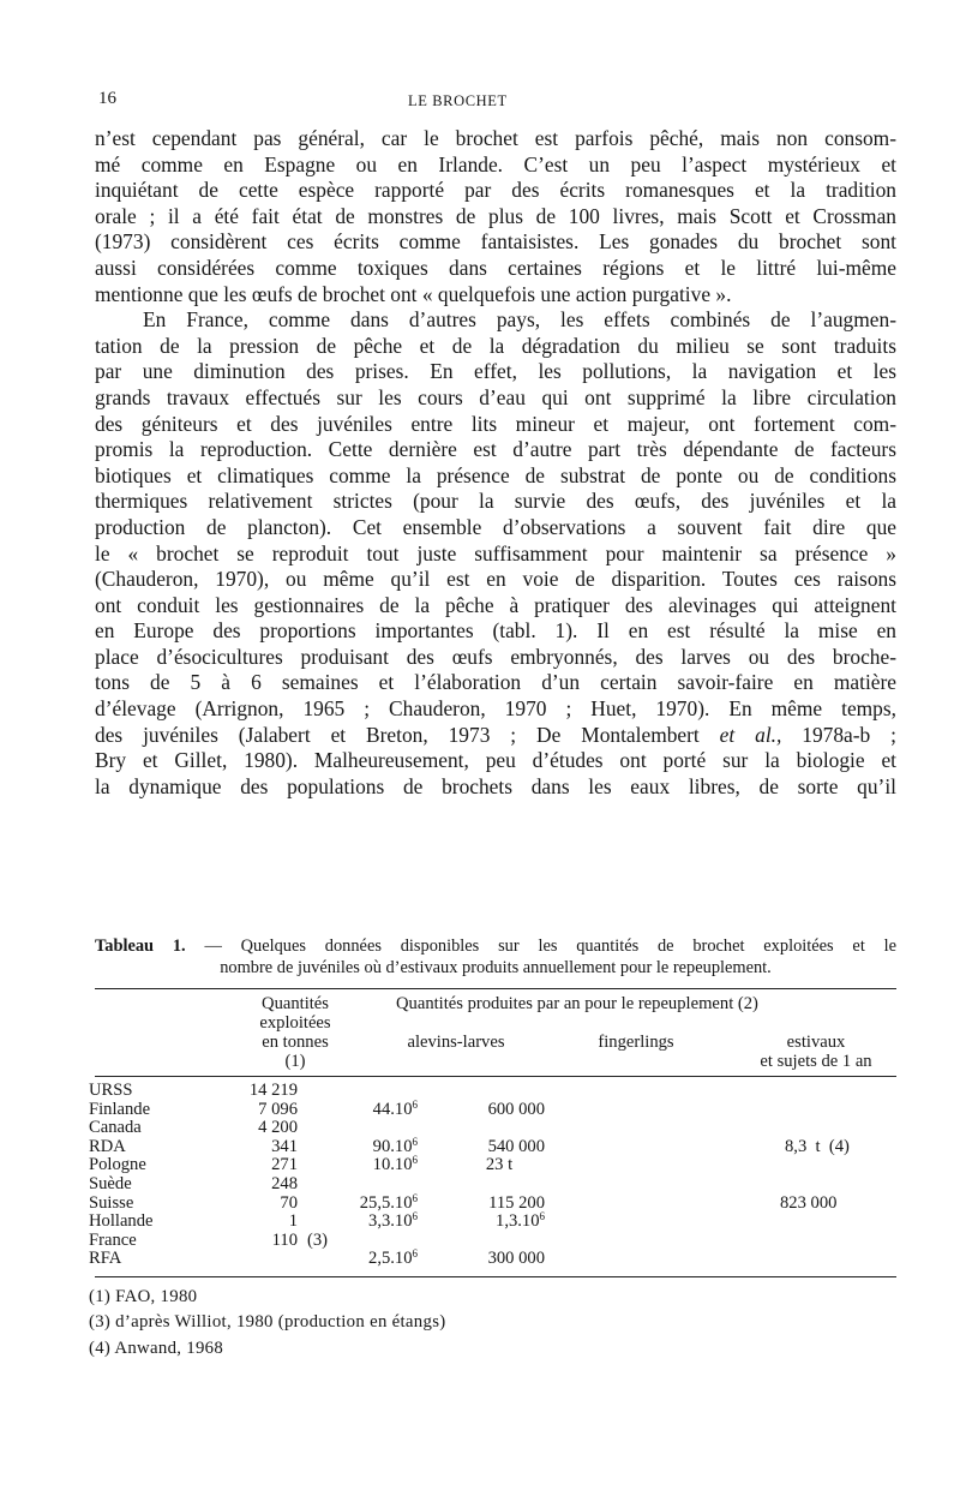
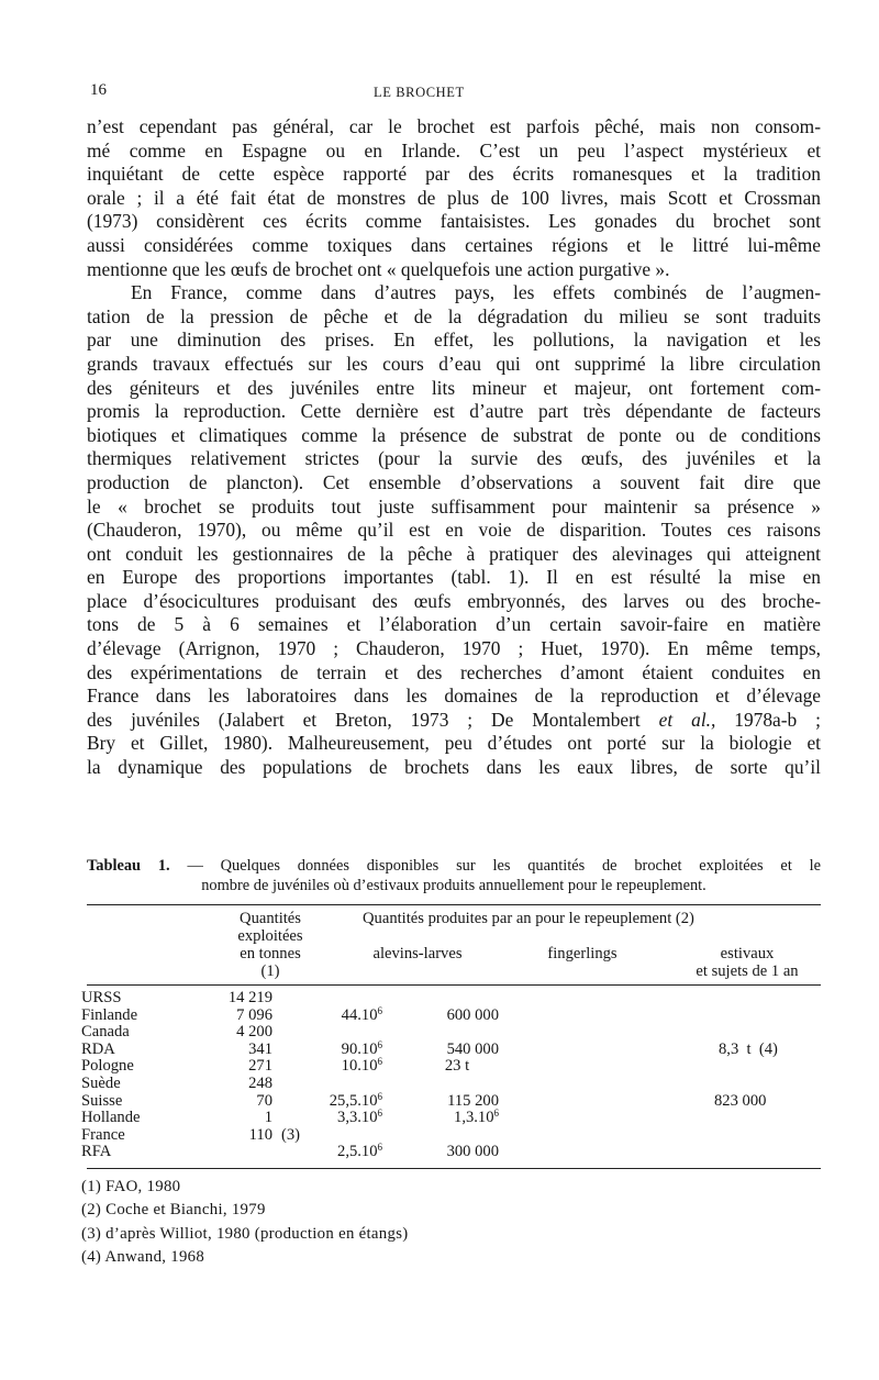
  16
  LE BROCHET
  n’est cependant pas général, car le brochet est parfois pêché, mais non consom-
  mé comme en Espagne ou en Irlande. C’est un peu l’aspect mystérieux et
  inquiétant de cette espèce rapporté par des écrits romanesques et la tradition
  orale ; il a été fait état de monstres de plus de 100 livres, mais Scott et Crossman
  (1973) considèrent ces écrits comme fantaisistes. Les gonades du brochet sont
  aussi considérées comme toxiques dans certaines régions et le littré lui-même
  mentionne que les œufs de brochet ont « quelquefois une action purgative ».
  En France, comme dans d’autres pays, les effets combinés de l’augmen-
  tation de la pression de pêche et de la dégradation du milieu se sont traduits
  par une diminution des prises. En effet, les pollutions, la navigation et les
  grands travaux effectués sur les cours d’eau qui ont supprimé la libre circulation
  des géniteurs et des juvéniles entre lits mineur et majeur, ont fortement com-
  promis la reproduction. Cette dernière est d’autre part très dépendante de facteurs
  biotiques et climatiques comme la présence de substrat de ponte ou de conditions
  thermiques relativement strictes (pour la survie des œufs, des juvéniles et la
  production de plancton). Cet ensemble d’observations a souvent fait dire que
- le « brochet se reproduit tout juste suffisamment pour maintenir sa présence »
+ le « brochet se produits tout juste suffisamment pour maintenir sa présence »
  (Chauderon, 1970), ou même qu’il est en voie de disparition. Toutes ces raisons
  ont conduit les gestionnaires de la pêche à pratiquer des alevinages qui atteignent
  en Europe des proportions importantes (tabl. 1). Il en est résulté la mise en
  place d’ésocicultures produisant des œufs embryonnés, des larves ou des broche-
  tons de 5 à 6 semaines et l’élaboration d’un certain savoir-faire en matière
- d’élevage (Arrignon, 1965 ; Chauderon, 1970 ; Huet, 1970). En même temps,
+ d’élevage (Arrignon, 1970 ; Chauderon, 1970 ; Huet, 1970). En même temps,
+ des expérimentations de terrain et des recherches d’amont étaient conduites en
+ France dans les laboratoires dans les domaines de la reproduction et d’élevage
  des juvéniles (Jalabert et Breton, 1973 ; De Montalembert et al., 1978a-b ;
  Bry et Gillet, 1980). Malheureusement, peu d’études ont porté sur la biologie et
  la dynamique des populations de brochets dans les eaux libres, de sorte qu’il
  Tableau 1. — Quelques données disponibles sur les quantités de brochet exploitées et le
  nombre de juvéniles où d’estivaux produits annuellement pour le repeuplement.
  Quantités
  exploitées
  en tonnes
  (1)
  Quantités produites par an pour le repeuplement (2)
  alevins-larves
  fingerlings
  estivaux
  et sujets de 1 an
  URSS
  14 219
  Finlande
  7 096
  44.106
  600 000
  Canada
  4 200
  RDA
  341
  90.106
  540 000
  8,3 t (4)
  Pologne
  271
  10.106
  23 t
  Suède
  248
  Suisse
  70
  25,5.106
  115 200
  823 000
  Hollande
  1
  3,3.106
  1,3.106
  France
  110
  (3)
  RFA
  2,5.106
  300 000
  (1) FAO, 1980
+ (2) Coche et Bianchi, 1979
  (3) d’après Williot, 1980 (production en étangs)
  (4) Anwand, 1968
